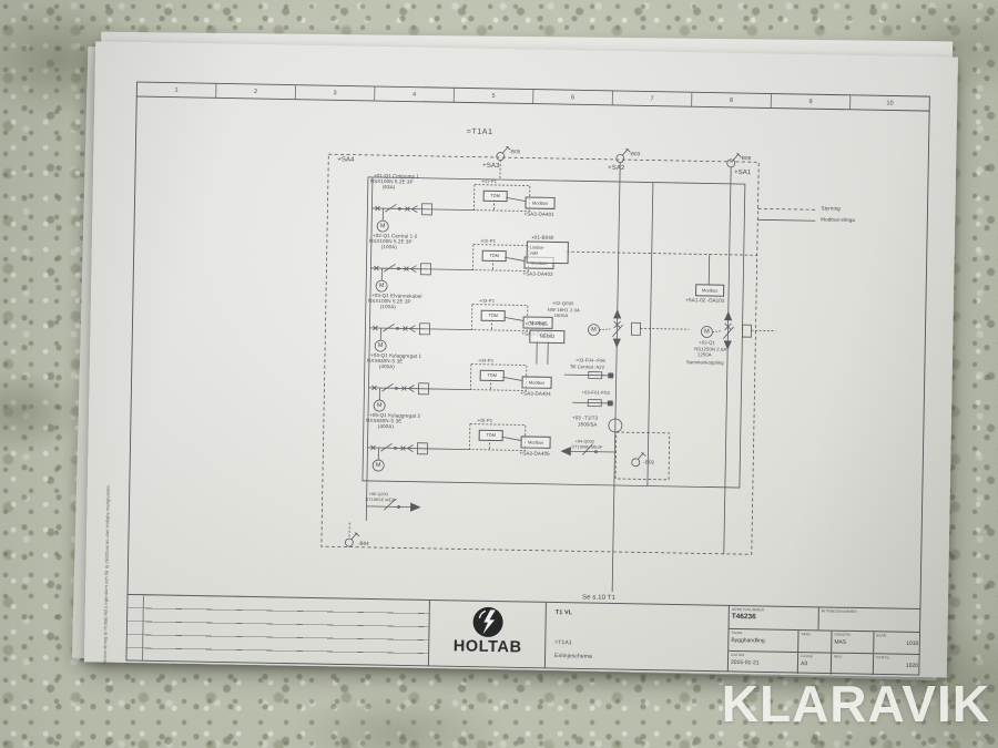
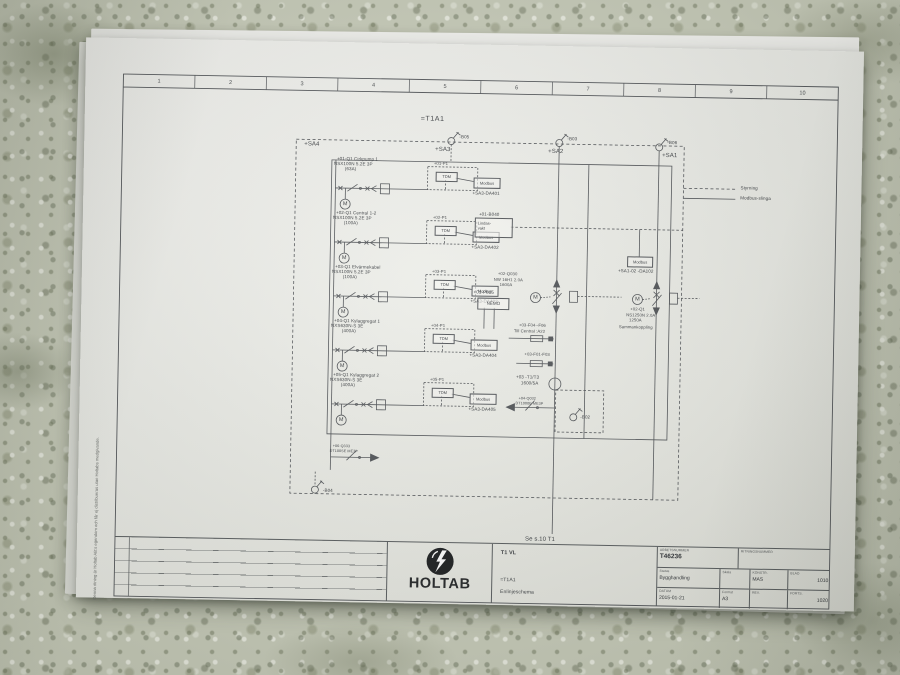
- KLARAVIK
